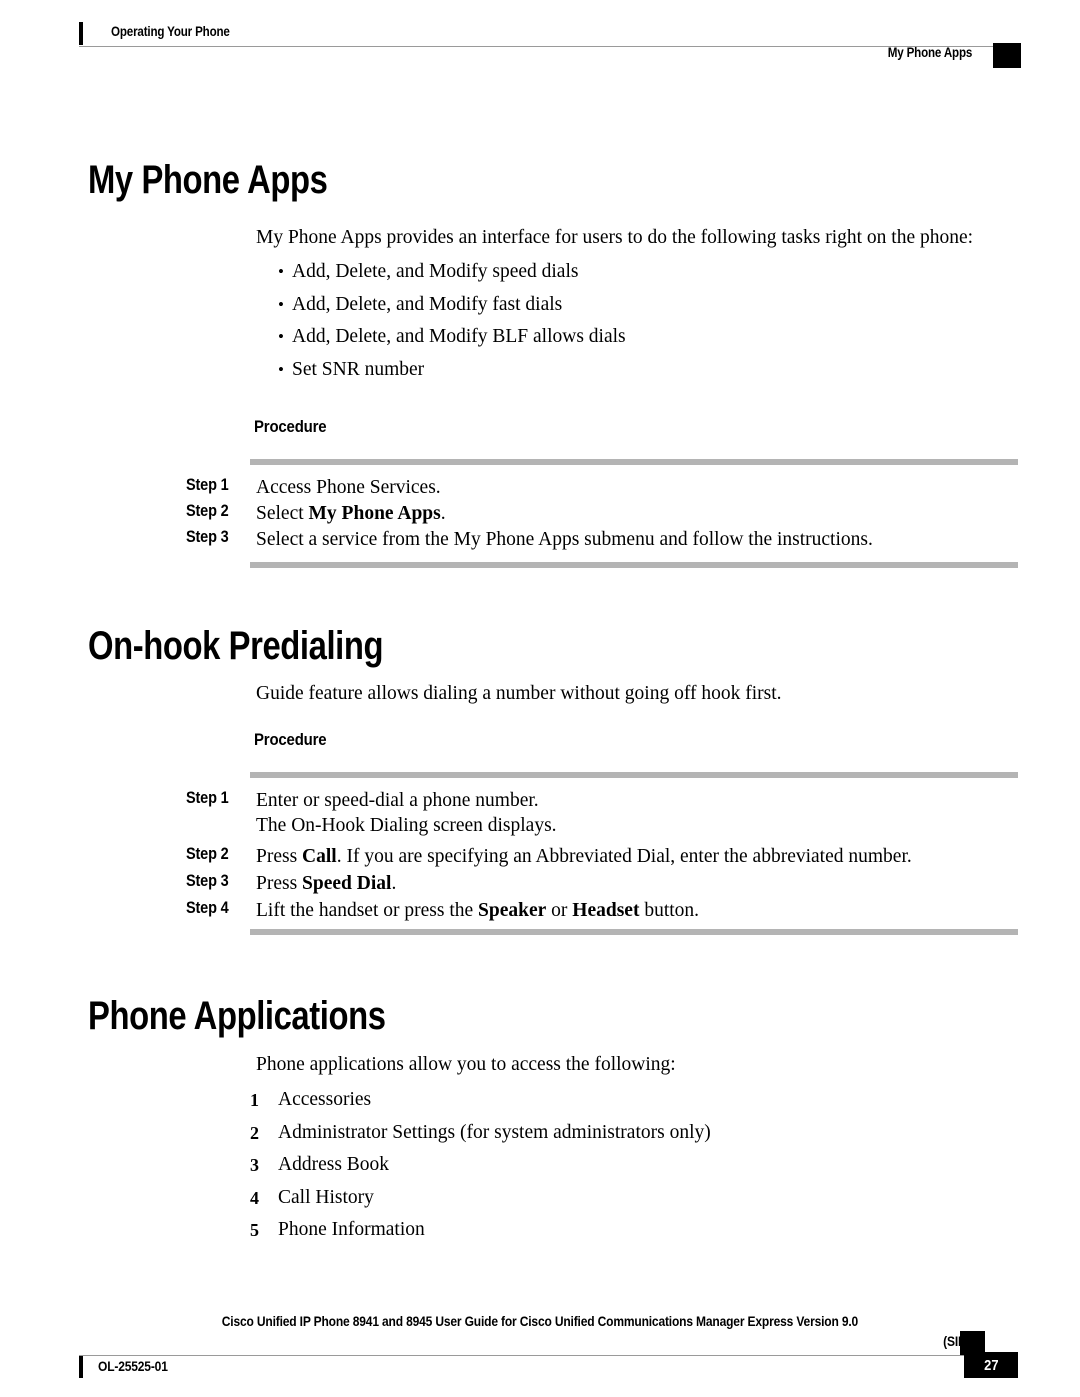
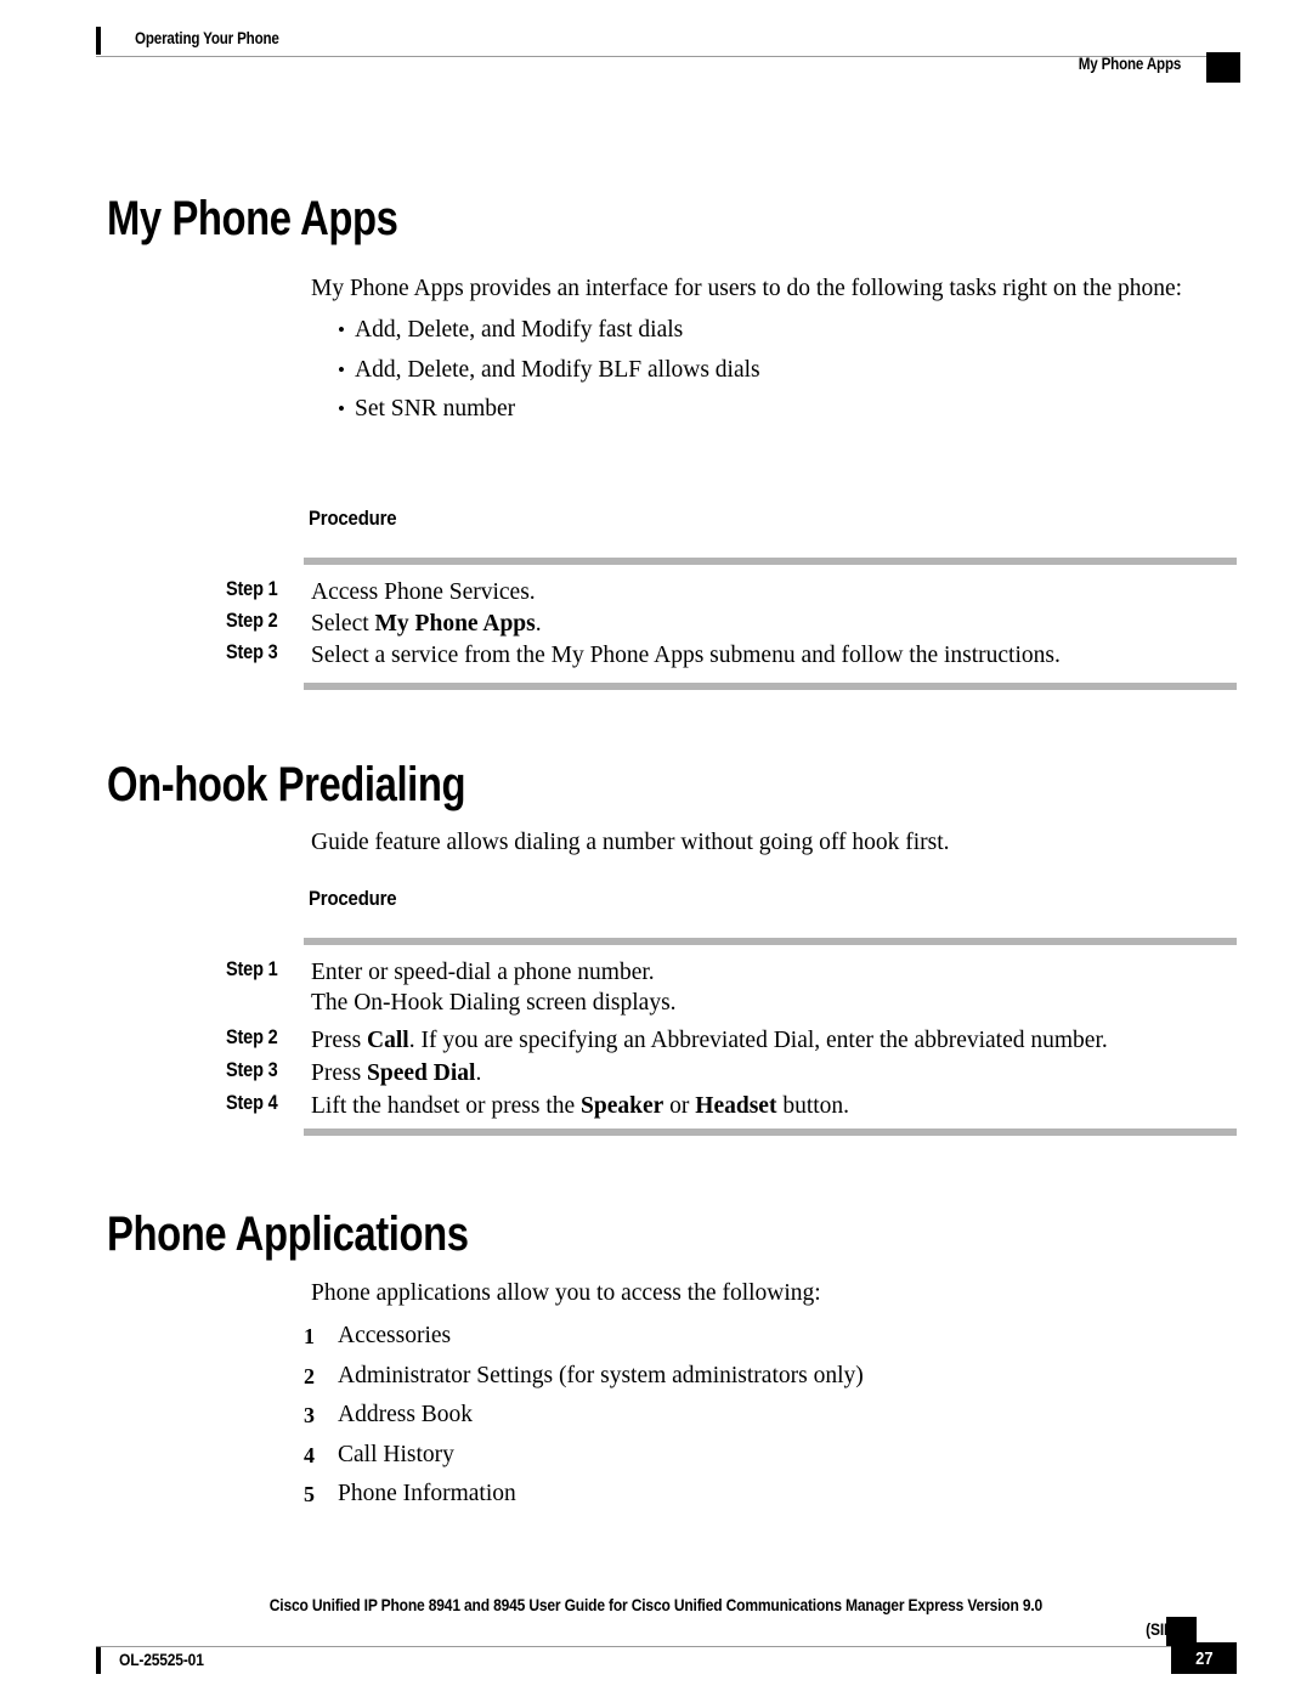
  Operating Your Phone
  My Phone Apps
  My Phone Apps
  My Phone Apps provides an interface for users to do the following tasks right on the phone:
- Add, Delete, and Modify speed dials
  Add, Delete, and Modify fast dials
  Add, Delete, and Modify BLF allows dials
  Set SNR number
  Procedure
  Step 1
  Access Phone Services.
  Step 2
  Select My Phone Apps.
  Step 3
  Select a service from the My Phone Apps submenu and follow the instructions.
  On-hook Predialing
  Guide feature allows dialing a number without going off hook first.
  Procedure
  Step 1
  Enter or speed-dial a phone number.
  The On-Hook Dialing screen displays.
  Step 2
  Press Call. If you are specifying an Abbreviated Dial, enter the abbreviated number.
  Step 3
  Press Speed Dial.
  Step 4
  Lift the handset or press the Speaker or Headset button.
  Phone Applications
  Phone applications allow you to access the following:
  1
  Accessories
  2
  Administrator Settings (for system administrators only)
  3
  Address Book
  4
  Call History
  5
  Phone Information
  Cisco Unified IP Phone 8941 and 8945 User Guide for Cisco Unified Communications Manager Express Version 9.0
  OL-25525-01
  27
